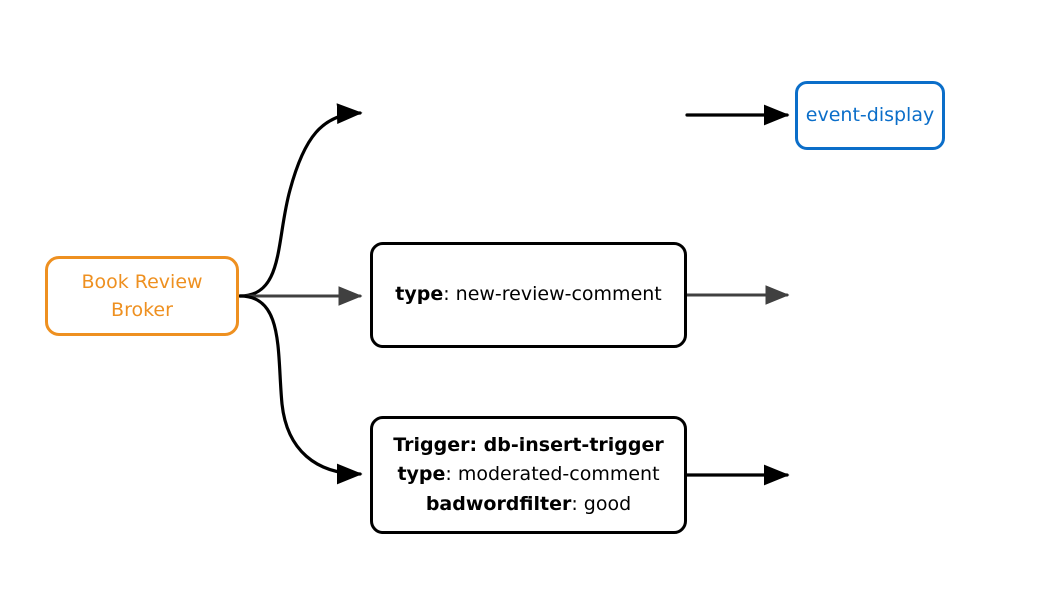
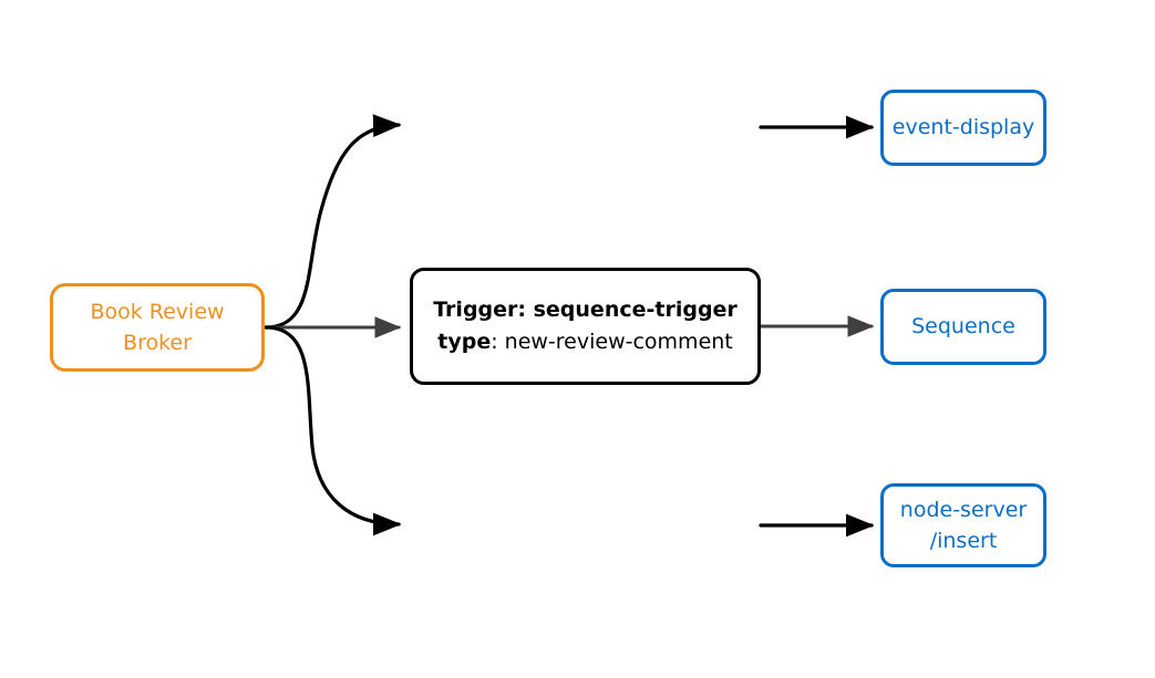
  Book Review
  Broker
+ Trigger: sequence-trigger
  type: new-review-comment
- Trigger: db-insert-trigger
- type: moderated-comment
- badwordfilter: good
  event-display
+ Sequence
+ node-server
+ /insert
